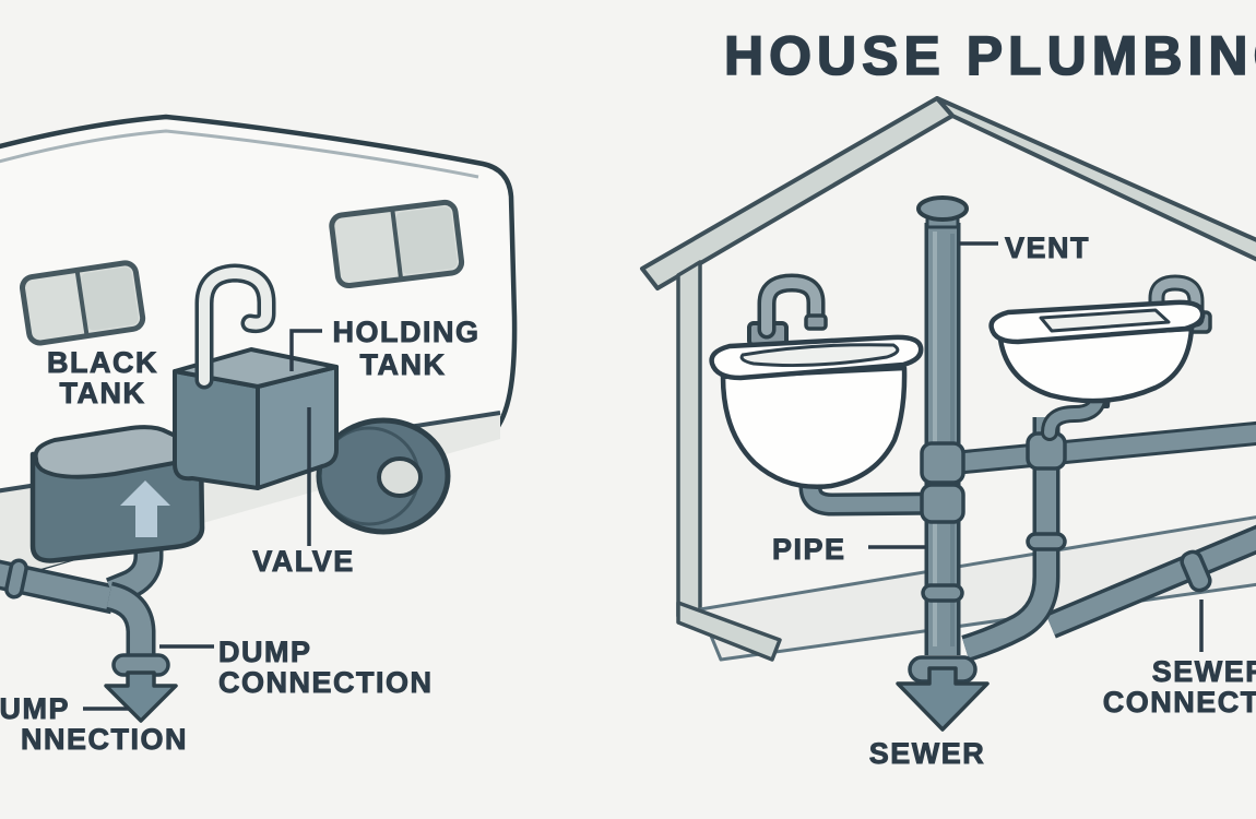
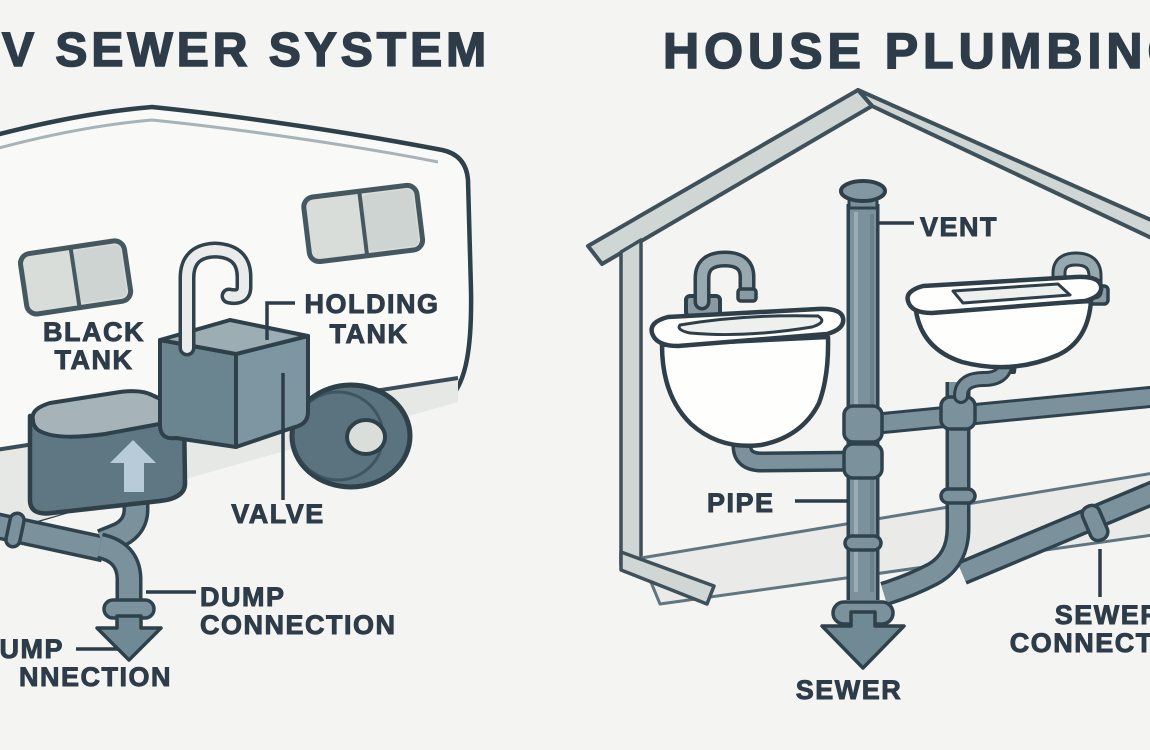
+ V SEWER SYSTEM
  BLACK
  TANK
  HOLDING
  TANK
  VALVE
  DUMP
  CONNECTION
  UMP
  NNECTION
  HOUSE PLUMBIN
  VENT
  PIPE
  SEWER
  SEWE
  CONNECT
